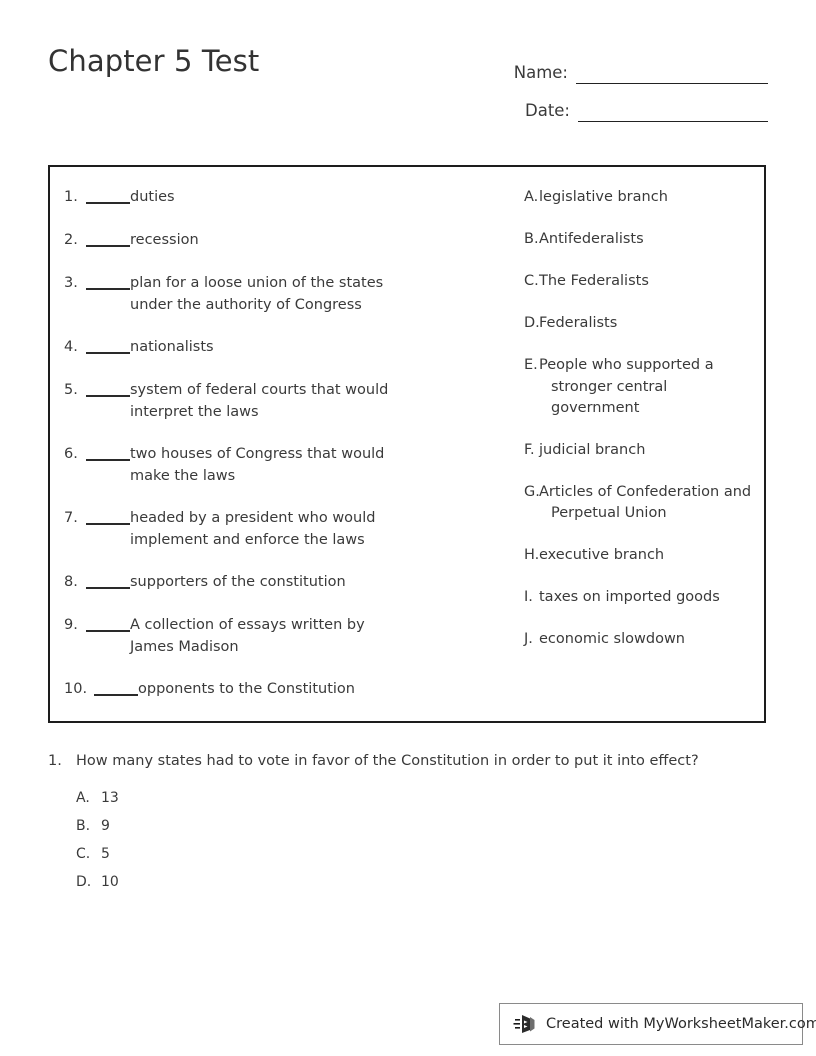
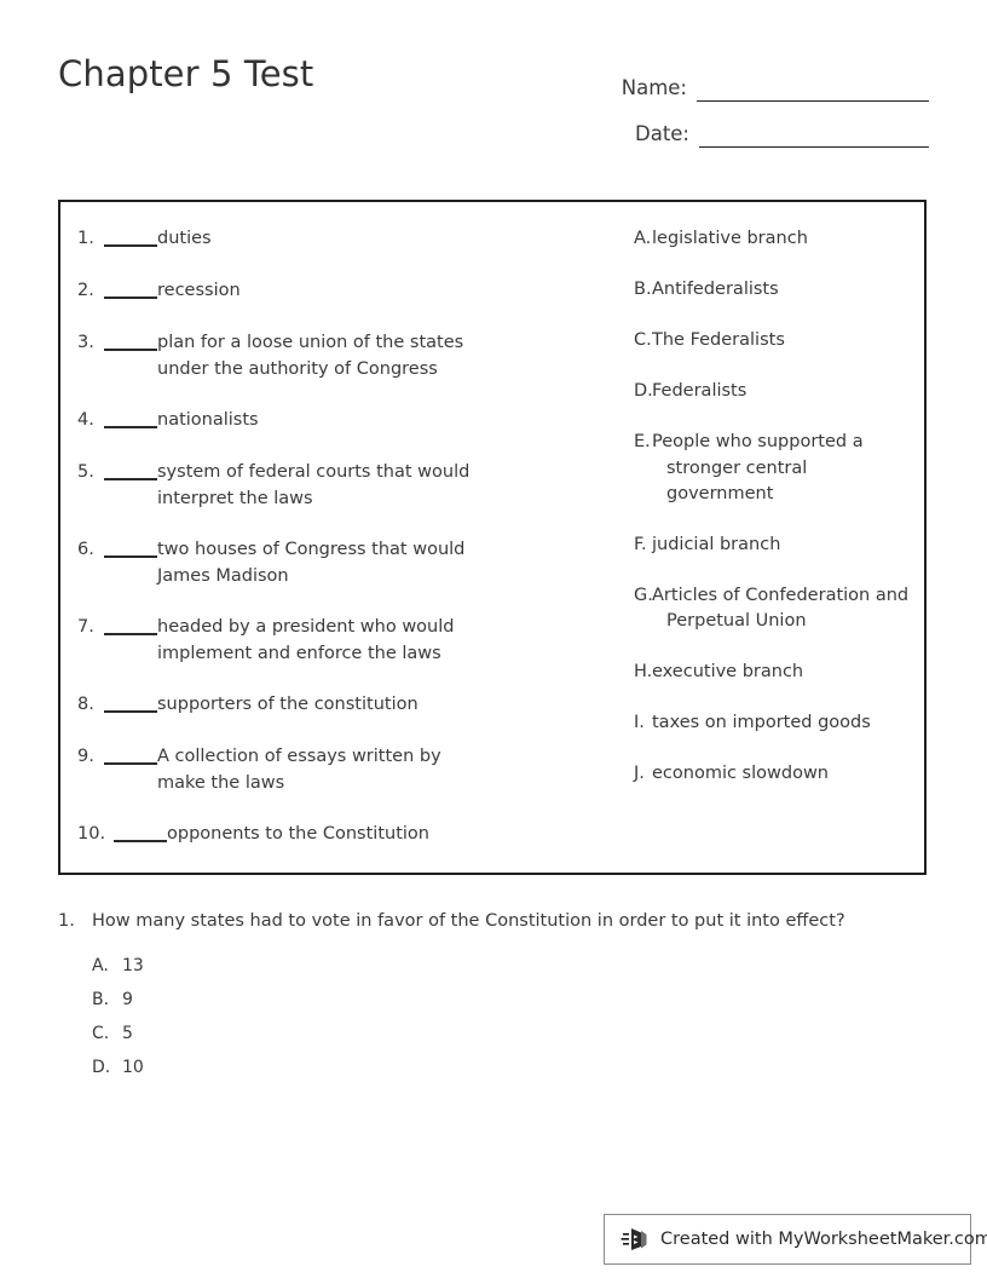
  Chapter 5 Test
  Name:
  Date:
  1.
  duties
  2.
  recession
  3.
  plan for a loose union of the states
  under the authority of Congress
  4.
  nationalists
  5.
  system of federal courts that would
  interpret the laws
  6.
  two houses of Congress that would
- make the laws
+ James Madison
  7.
  headed by a president who would
  implement and enforce the laws
  8.
  supporters of the constitution
  9.
  A collection of essays written by
- James Madison
+ make the laws
  10.
  opponents to the Constitution
  A.
  legislative branch
  B.
  Antifederalists
  C.
  The Federalists
  D.
  Federalists
  E.
  People who supported a
  stronger central government
  F.
  judicial branch
  G.
  Articles of Confederation and
  Perpetual Union
  H.
  executive branch
  I.
  taxes on imported goods
  J.
  economic slowdown
  1.
  How many states had to vote in favor of the Constitution in order to put it into effect?
  A.
  13
  B.
  9
  C.
  5
  D.
  10
  Created with MyWorksheetMaker.com
